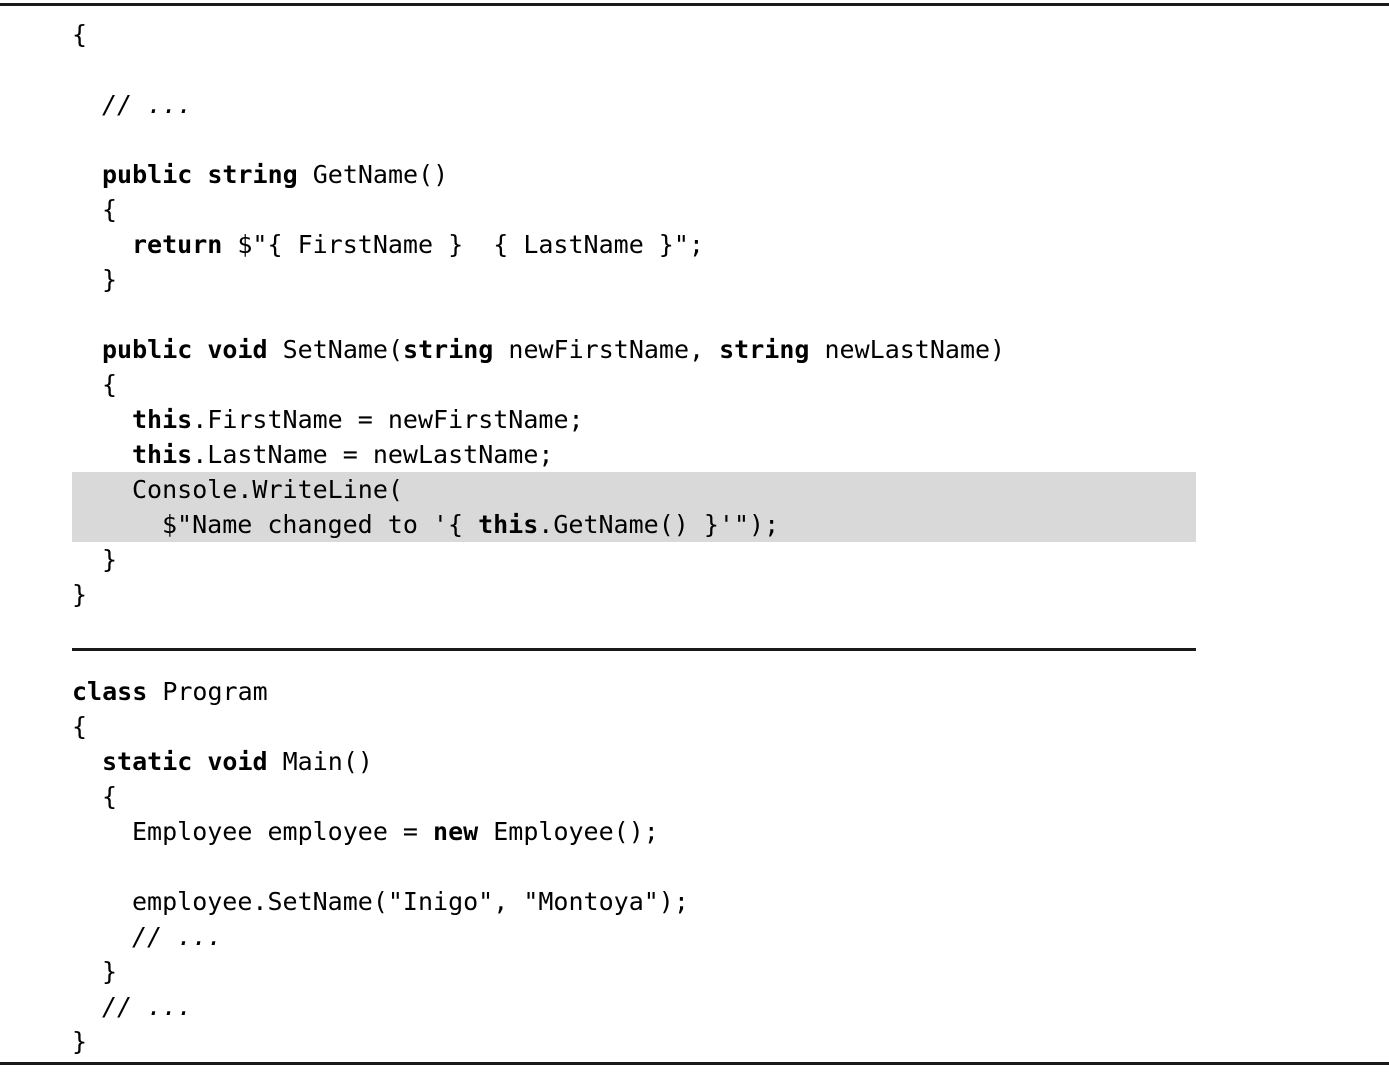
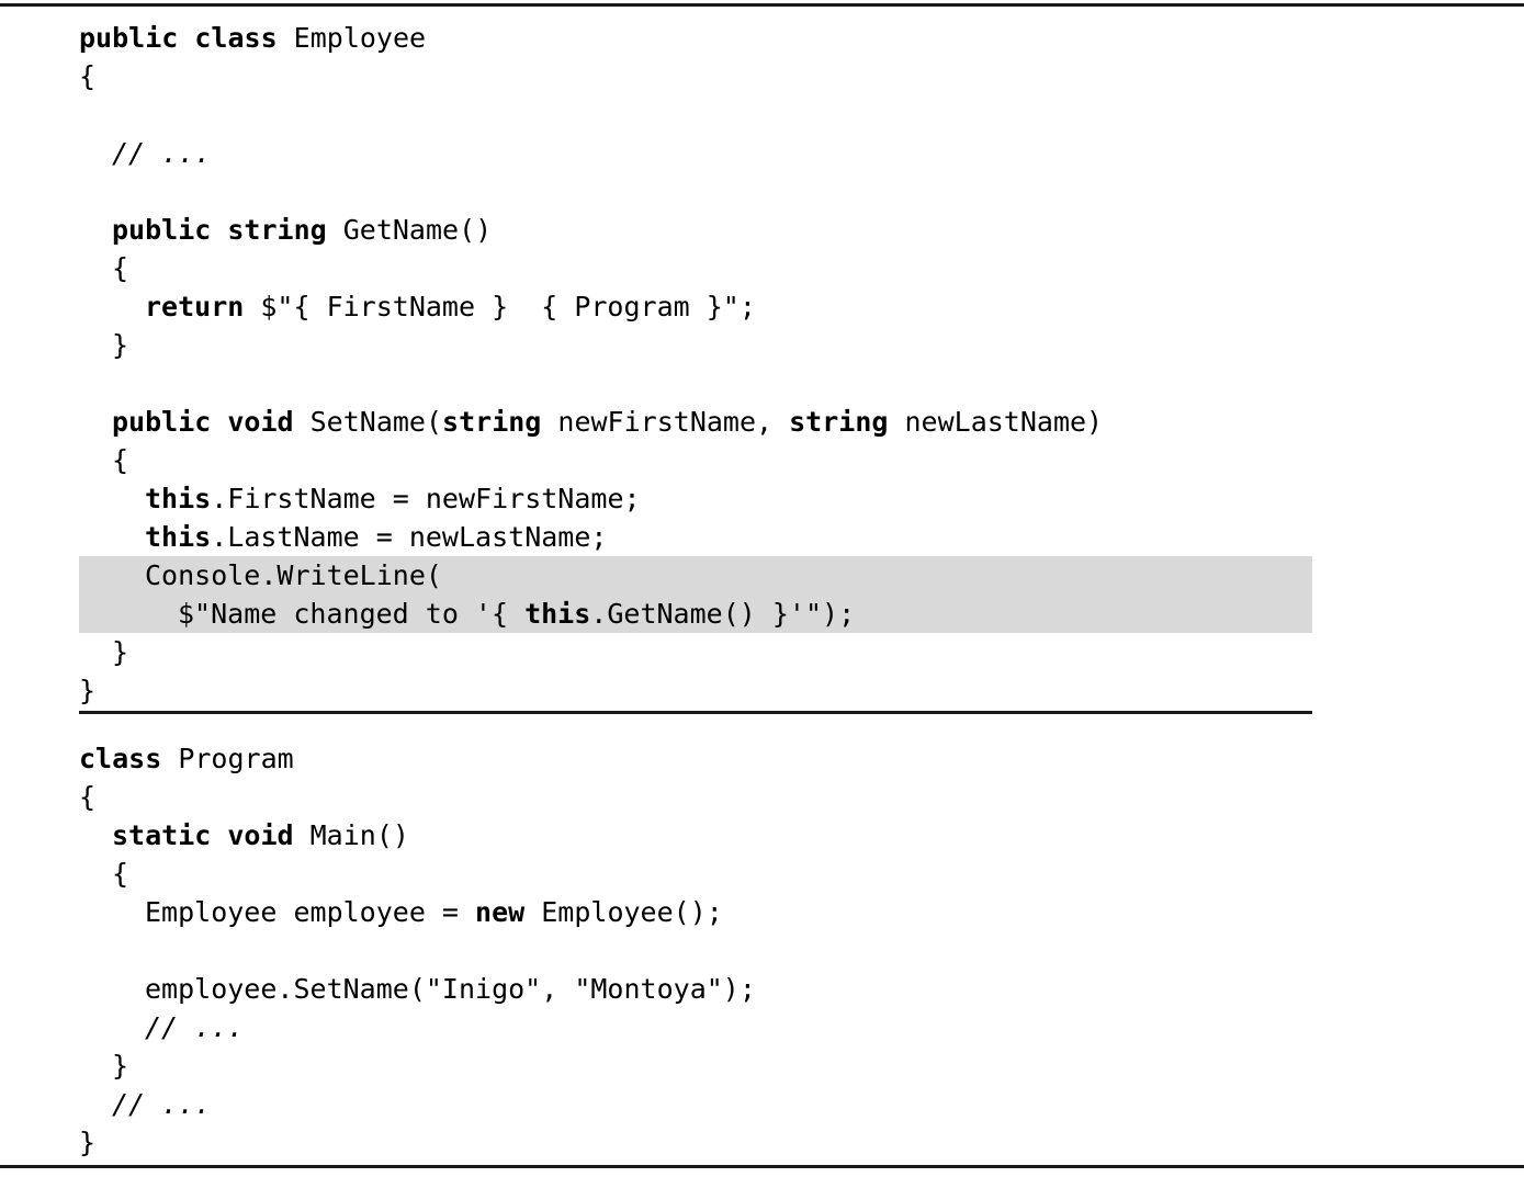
+ public class Employee
  {
  // ...
  public string GetName()
  {
- return $"{ FirstName } { LastName }";
+ return $"{ FirstName } { Program }";
  }
  public void SetName(string newFirstName, string newLastName)
  {
  this.FirstName = newFirstName;
  this.LastName = newLastName;
  Console.WriteLine(
  $"Name changed to '{ this.GetName() }'");
  }
  }
  class Program
  {
  static void Main()
  {
  Employee employee = new Employee();
  employee.SetName("Inigo", "Montoya");
  // ...
  }
  // ...
  }
